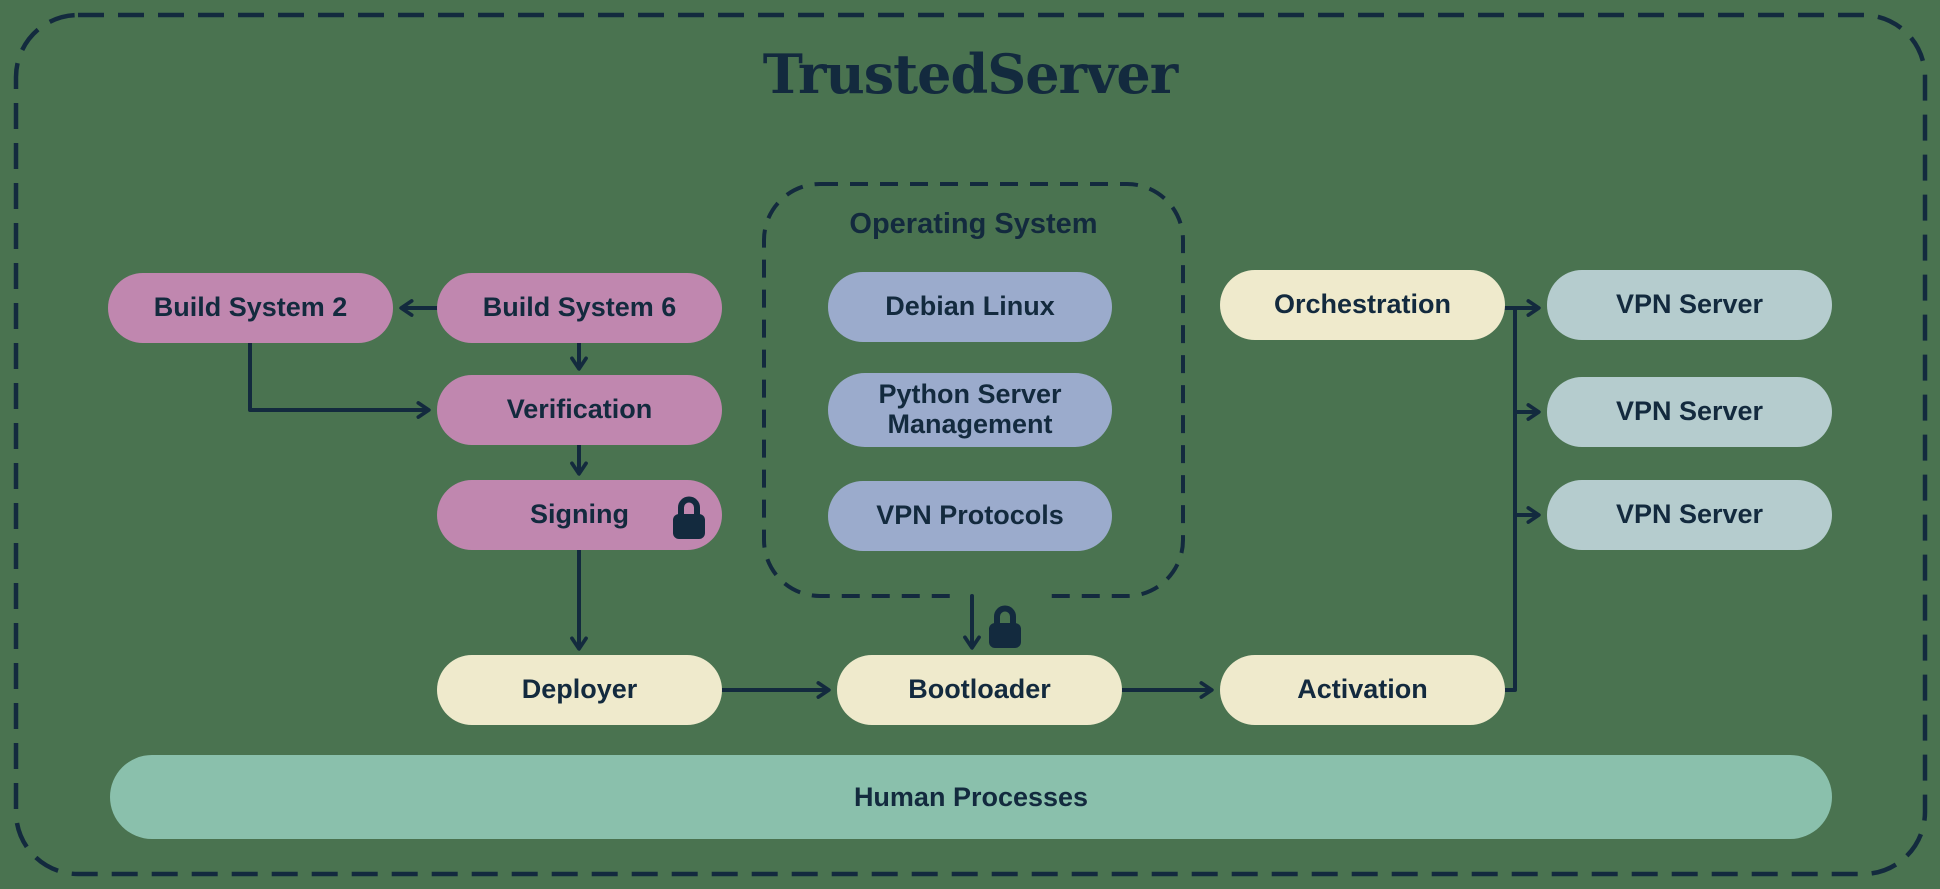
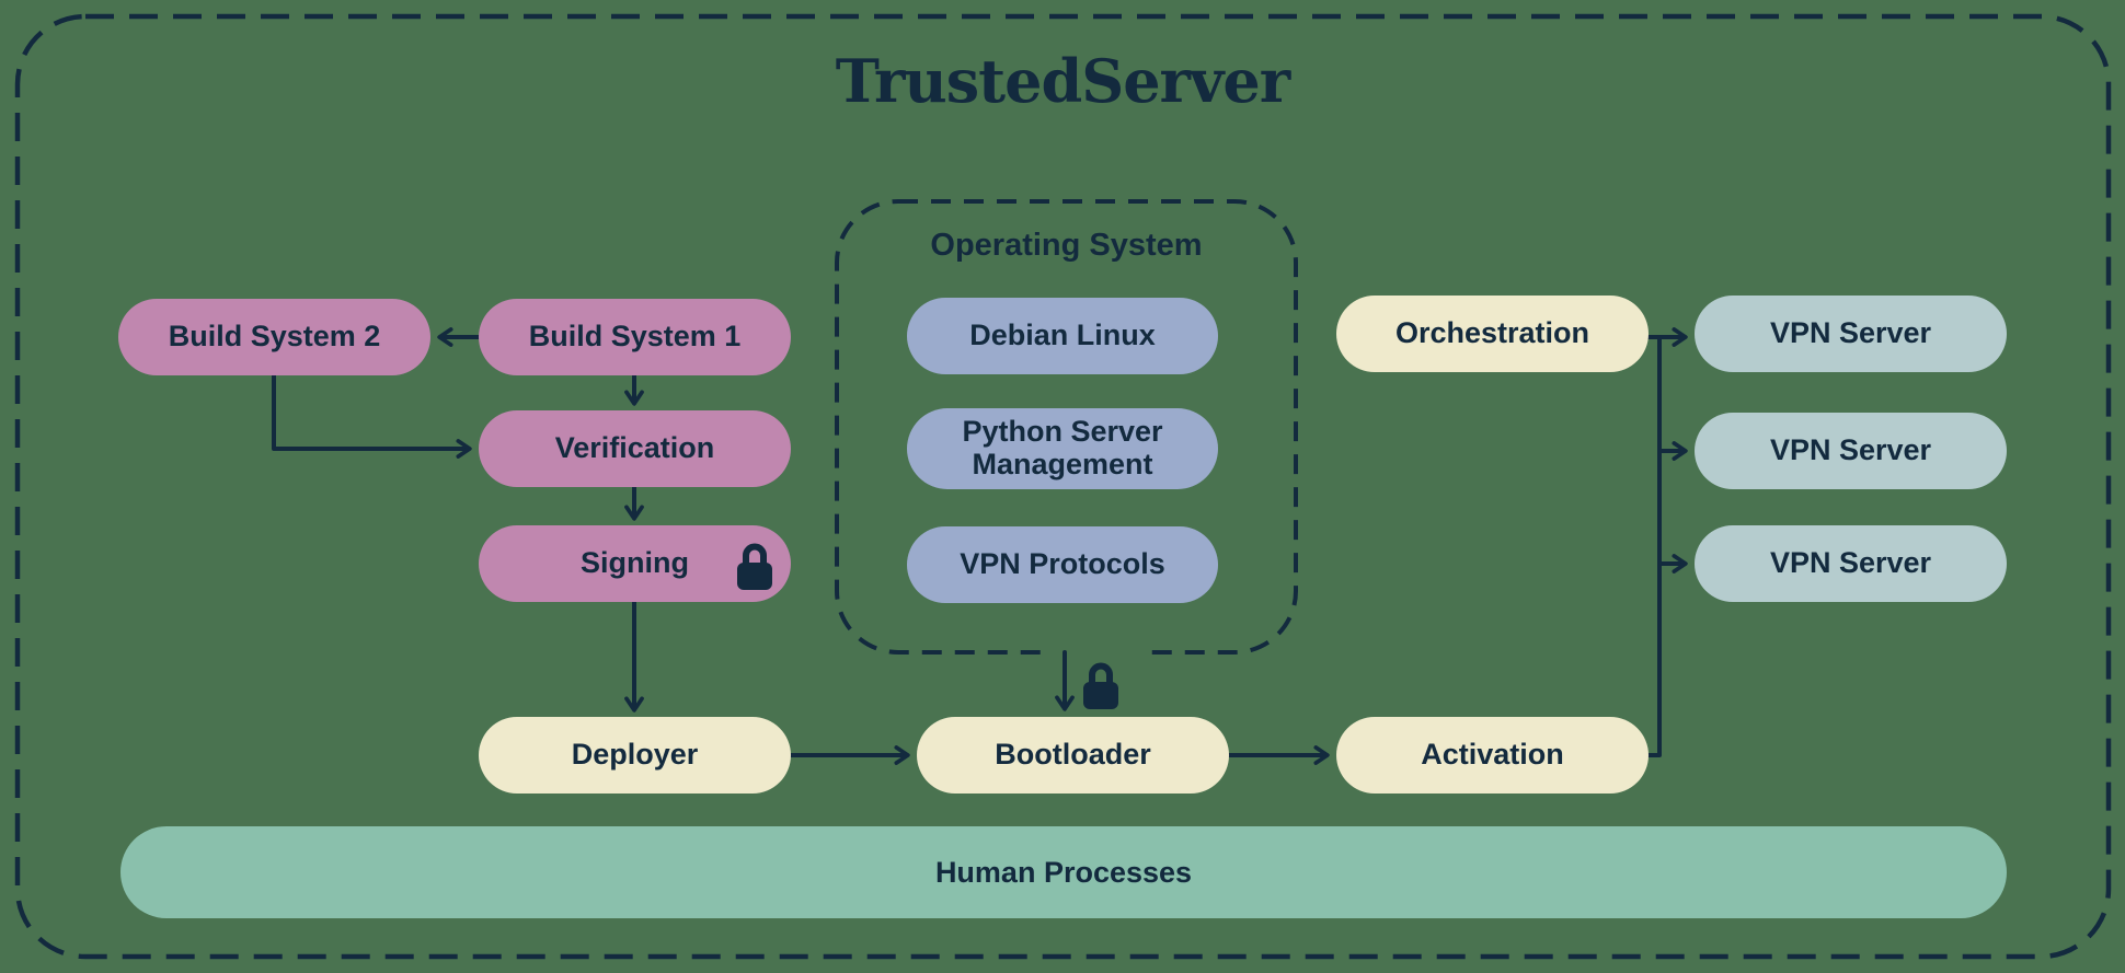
  TrustedServer
  Operating System
  Build System 2
- Build System 6
+ Build System 1
  Verification
  Signing
  Deployer
  Debian Linux
  Python Server Management
  VPN Protocols
  Bootloader
  Orchestration
  Activation
  VPN Server
  VPN Server
  VPN Server
  Human Processes
